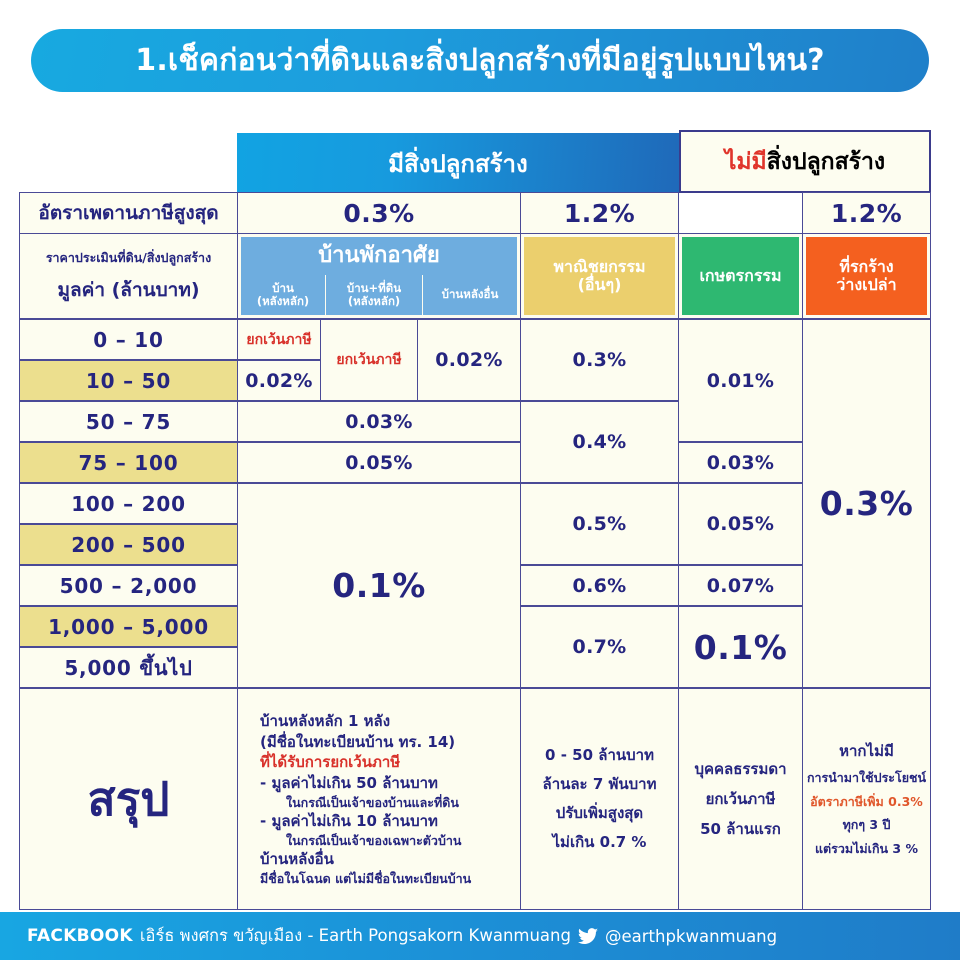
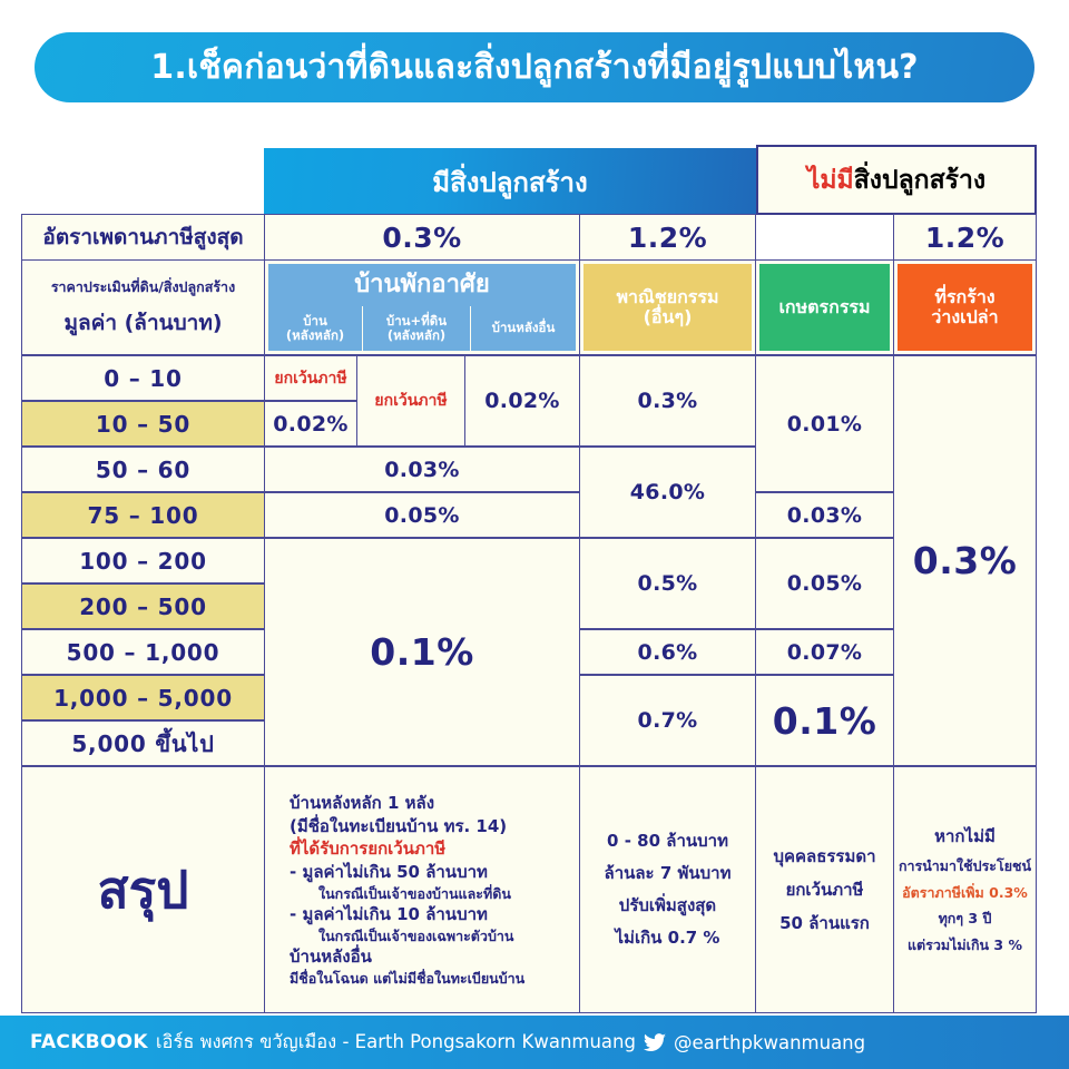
  1.เช็คก่อนว่าที่ดินและสิ่งปลูกสร้างที่มีอยู่รูปแบบไหน?
  มีสิ่งปลูกสร้าง
  ไม่มีสิ่งปลูกสร้าง
  อัตราเพดานภาษีสูงสุด
  0.3%
  1.2%
  1.2%
  ราคาประเมินที่ดิน/สิ่งปลูกสร้าง
  มูลค่า (ล้านบาท)
  บ้านพักอาศัย
  บ้าน
  (หลังหลัก)
  บ้าน+ที่ดิน
  (หลังหลัก)
  บ้านหลังอื่น
  พาณิชยกรรม
  (อื่นๆ)
  เกษตรกรรม
  ที่รกร้าง
  ว่างเปล่า
  0 – 10
  10 – 50
- 50 – 75
+ 50 – 60
  75 – 100
  100 – 200
  200 – 500
- 500 – 2,000
+ 500 – 1,000
  1,000 – 5,000
  5,000 ขึ้นไป
  ยกเว้นภาษี
  0.02%
  ยกเว้นภาษี
  0.02%
  0.03%
  0.05%
  0.1%
  0.3%
- 0.4%
+ 46.0%
  0.5%
  0.6%
  0.7%
  0.01%
  0.03%
  0.05%
  0.07%
  0.1%
  0.3%
  สรุป
  บ้านหลังหลัก 1 หลัง
  (มีชื่อในทะเบียนบ้าน ทร. 14)
  ที่ได้รับการยกเว้นภาษี
  - มูลค่าไม่เกิน 50 ล้านบาท
  ในกรณีเป็นเจ้าของบ้านและที่ดิน
  - มูลค่าไม่เกิน 10 ล้านบาท
  ในกรณีเป็นเจ้าของเฉพาะตัวบ้าน
  บ้านหลังอื่น
  มีชื่อในโฉนด แต่ไม่มีชื่อในทะเบียนบ้าน
- 0 - 50 ล้านบาท
+ 0 - 80 ล้านบาท
  ล้านละ 7 พันบาท
  ปรับเพิ่มสูงสุด
  ไม่เกิน 0.7 %
  บุคคลธรรมดา
  ยกเว้นภาษี
  50 ล้านแรก
  หากไม่มี
  การนำมาใช้ประโยชน์
  อัตราภาษีเพิ่ม 0.3%
  ทุกๆ 3 ปี
  แต่รวมไม่เกิน 3 %
  FACKBOOK
  เอิร์ธ พงศกร ขวัญเมือง - Earth Pongsakorn Kwanmuang
  @earthpkwanmuang
